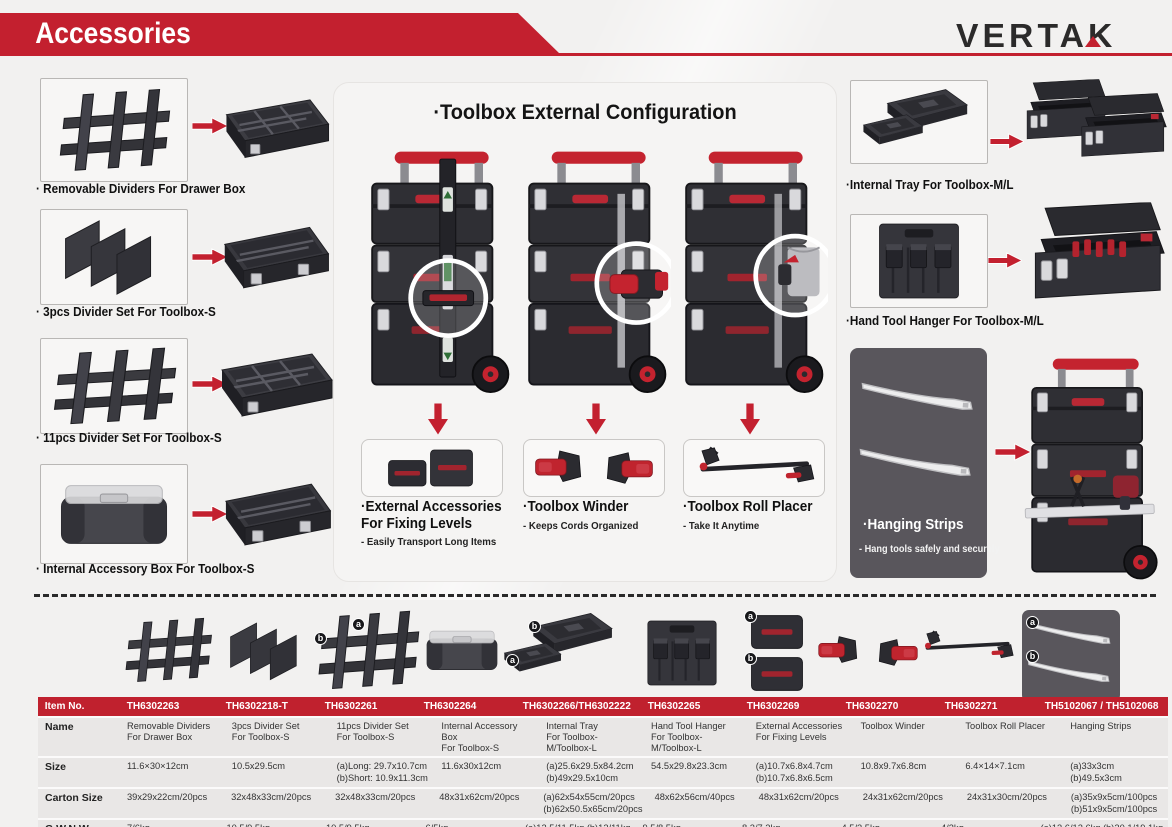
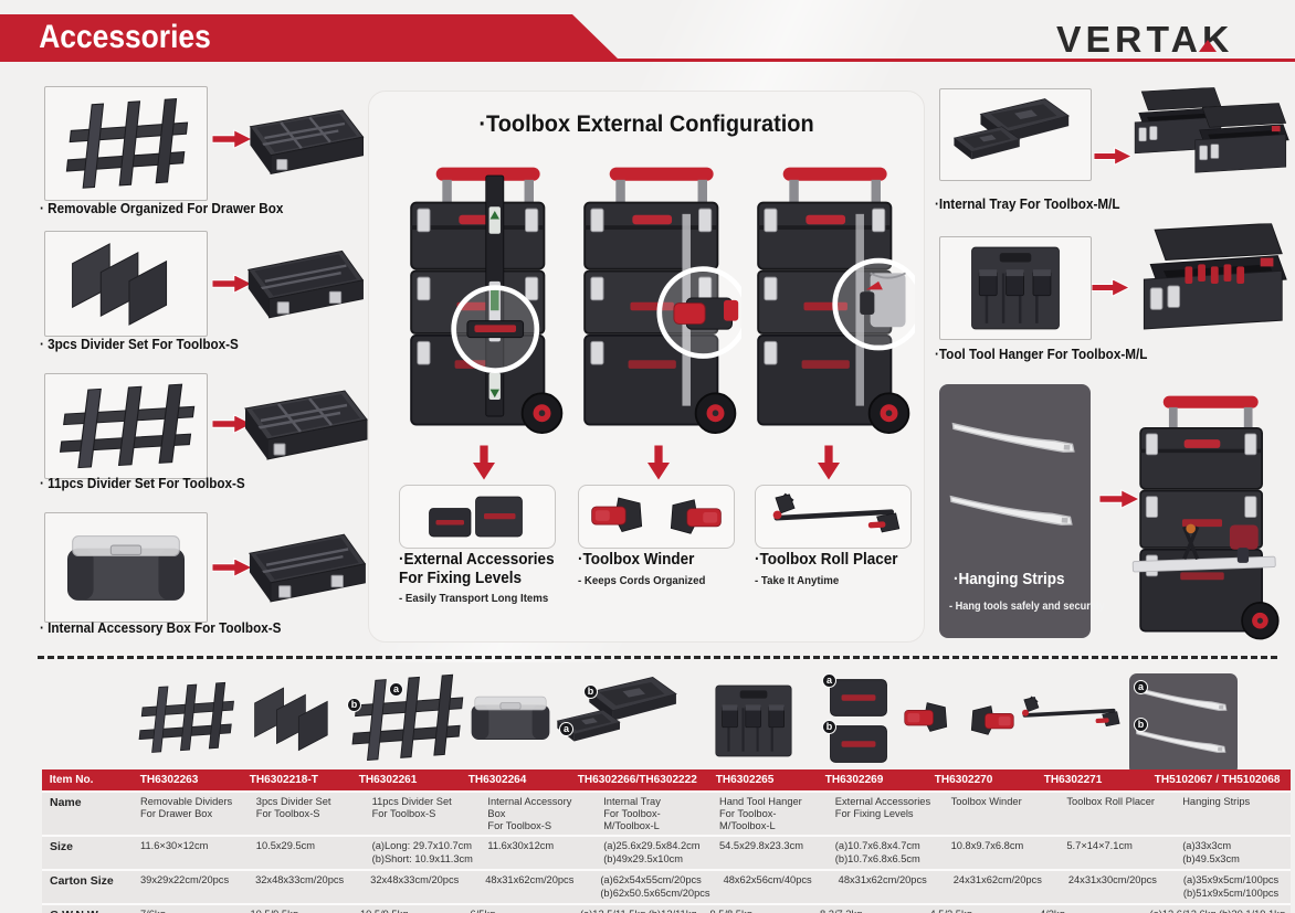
  Accessories
  VERTAK
- · Removable Dividers For Drawer Box
+ · Removable Organized For Drawer Box
  · 3pcs Divider Set For Toolbox-S
  · 11pcs Divider Set For Toolbox-S
  · Internal Accessory Box For Toolbox-S
  ·Toolbox External Configuration
  ·External Accessories
  For Fixing Levels
  - Easily Transport Long Items
  ·Toolbox Winder
  - Keeps Cords Organized
  ·Toolbox Roll Placer
  - Take It Anytime
  ·Internal Tray For Toolbox-M/L
- ·Hand Tool Hanger For Toolbox-M/L
+ ·Tool Tool Hanger For Toolbox-M/L
  ·Hanging Strips
  - Hang tools safely and securely
  a
  b
  a
  b
  a
  b
  a
  b
  Item No.
  TH6302263
  TH6302218-T
  TH6302261
  TH6302264
  TH6302266/TH6302222
  TH6302265
  TH6302269
  TH6302270
  TH6302271
  TH5102067 / TH5102068
  Name
  Removable Dividers
  For Drawer Box
  3pcs Divider Set
  For Toolbox-S
  11pcs Divider Set
  For Toolbox-S
  Internal Accessory Box
  For Toolbox-S
  Internal Tray
  For Toolbox-M/Toolbox-L
  Hand Tool Hanger
  For Toolbox-M/Toolbox-L
  External Accessories
  For Fixing Levels
  Toolbox Winder
  Toolbox Roll Placer
  Hanging Strips
  Size
  11.6×30×12cm
  10.5x29.5cm
  (a)Long: 29.7x10.7cm
  (b)Short: 10.9x11.3cm
  11.6x30x12cm
  (a)25.6x29.5x84.2cm
  (b)49x29.5x10cm
  54.5x29.8x23.3cm
  (a)10.7x6.8x4.7cm
  (b)10.7x6.8x6.5cm
  10.8x9.7x6.8cm
- 6.4×14×7.1cm
+ 5.7×14×7.1cm
  (a)33x3cm
  (b)49.5x3cm
  Carton Size
  39x29x22cm/20pcs
  32x48x33cm/20pcs
  32x48x33cm/20pcs
  48x31x62cm/20pcs
  (a)62x54x55cm/20pcs
  (b)62x50.5x65cm/20pcs
  48x62x56cm/40pcs
  48x31x62cm/20pcs
  24x31x62cm/20pcs
  24x31x30cm/20pcs
  (a)35x9x5cm/100pcs
  (b)51x9x5cm/100pcs
